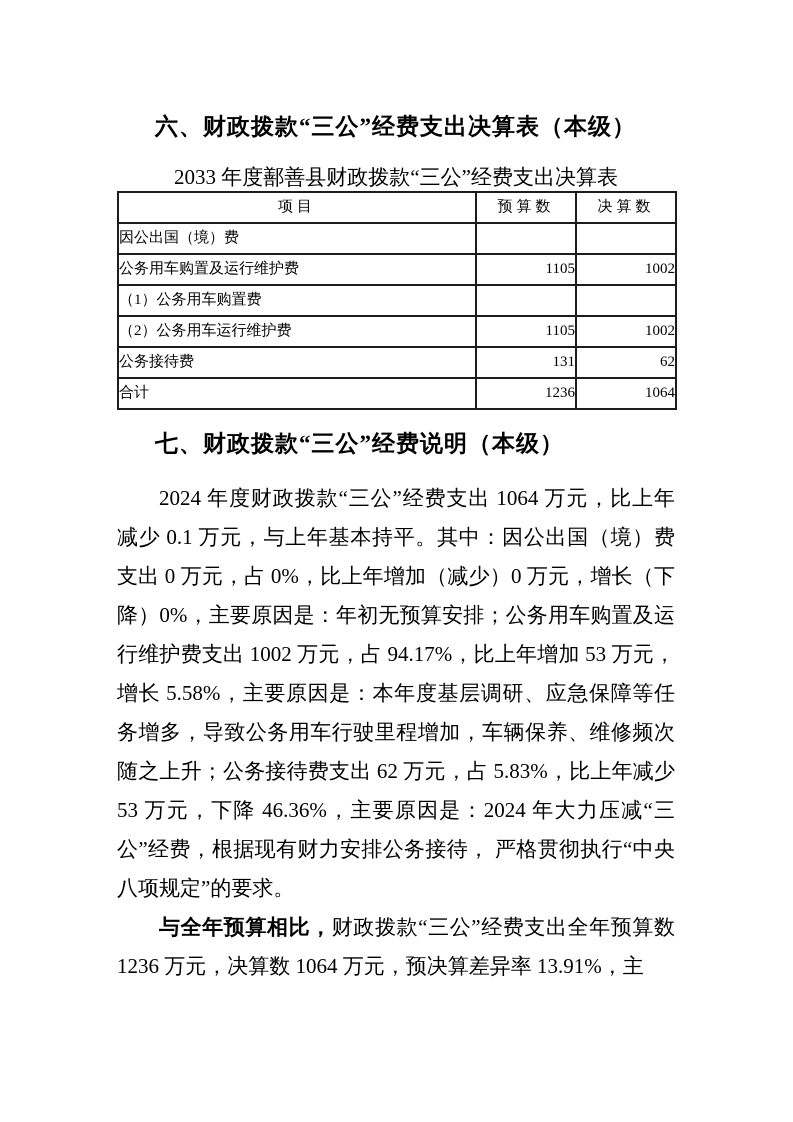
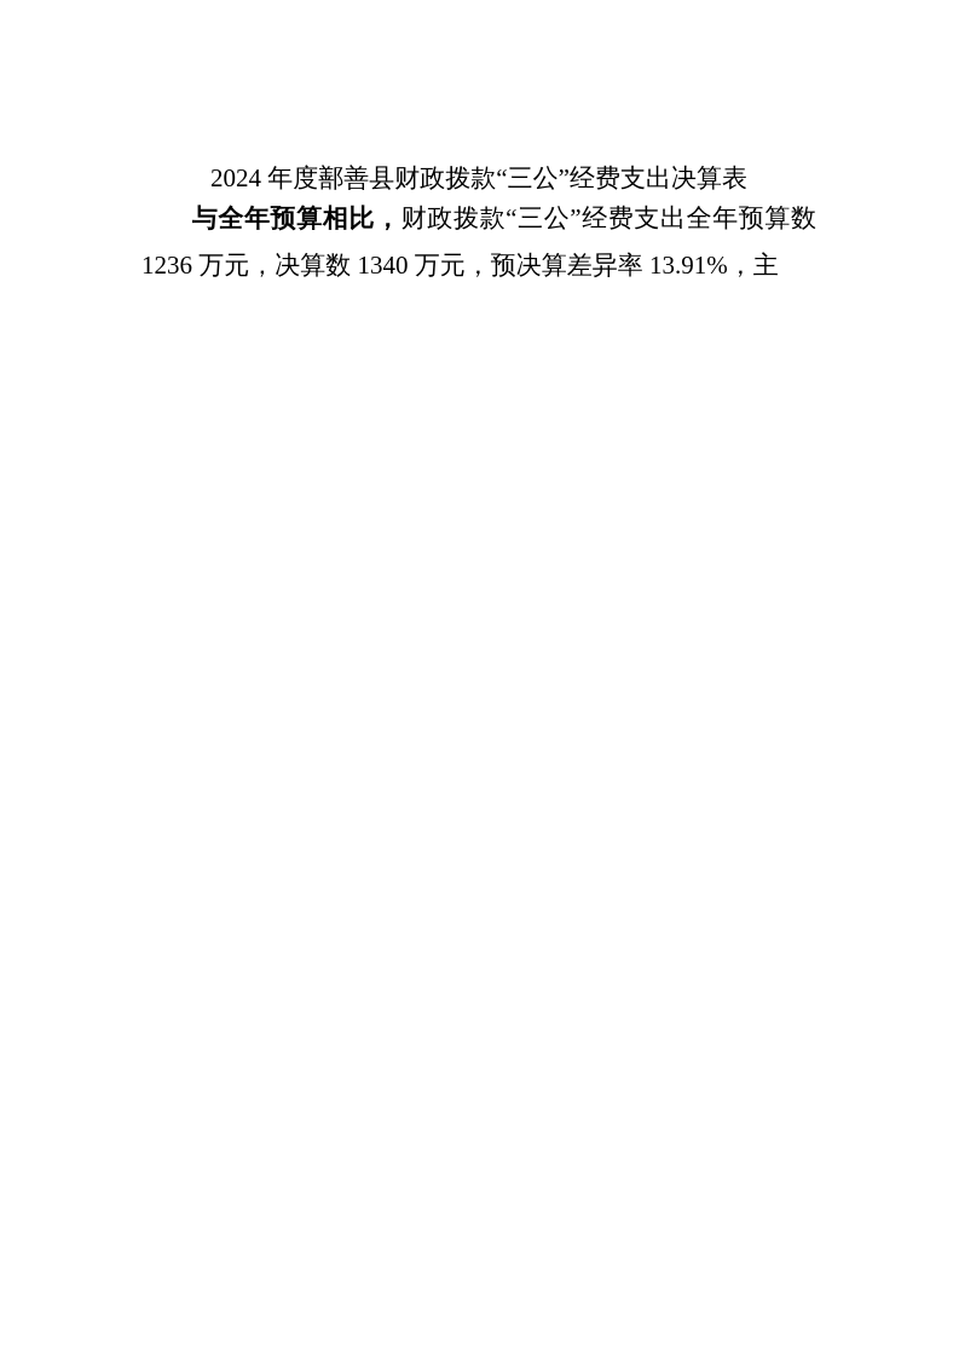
- 六、财政拨款“三公”经费支出决算表（本级）
- 2033 年度鄯善县财政拨款“三公”经费支出决算表
+ 2024 年度鄯善县财政拨款“三公”经费支出决算表
- 项目	预算数	决算数
- 因公出国（境）费
- 公务用车购置及运行维护费	1105	1002
- （1）公务用车购置费
- （2）公务用车运行维护费	1105	1002
- 公务接待费	131	62
- 合计	1236	1064
- 七、财政拨款“三公”经费说明（本级）
- 2024 年度财政拨款“三公”经费支出 1064 万元，比上年减少 0.1 万元，与上年基本持平。其中：因公出国（境）费支出 0 万元，占 0%，比上年增加（减少）0 万元，增长（下降）0%，主要原因是：年初无预算安排；公务用车购置及运行维护费支出 1002 万元，占 94.17%，比上年增加 53 万元，增长 5.58%，主要原因是：本年度基层调研、应急保障等任务增多，导致公务用车行驶里程增加，车辆保养、维修频次随之上升；公务接待费支出 62 万元，占 5.83%，比上年减少 53 万元，下降 46.36%，主要原因是：2024 年大力压减“三公”经费，根据现有财力安排公务接待， 严格贯彻执行“中央八项规定”的要求。
- 与全年预算相比，财政拨款“三公”经费支出全年预算数 1236 万元，决算数 1064 万元，预决算差异率 13.91%，主
+ 与全年预算相比，财政拨款“三公”经费支出全年预算数 1236 万元，决算数 1340 万元，预决算差异率 13.91%，主
